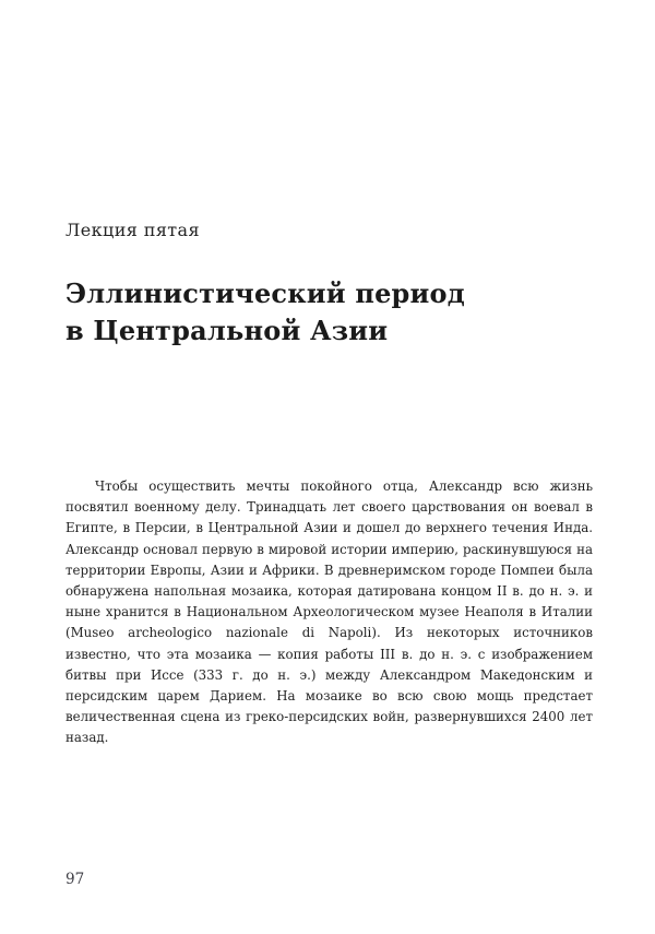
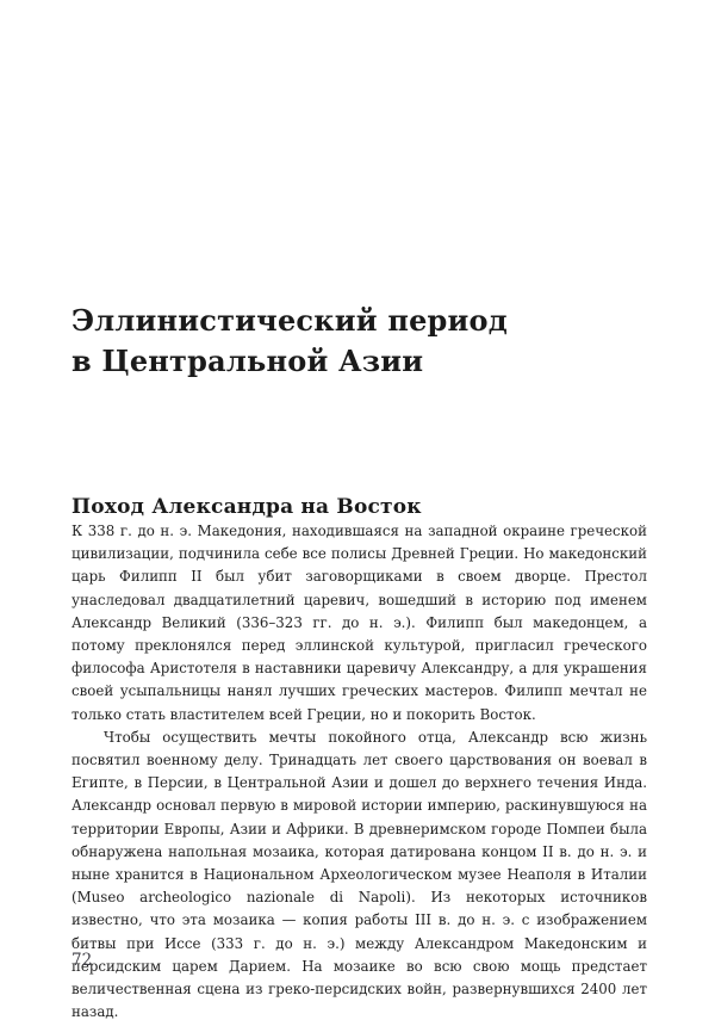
- Лекция пятая
  Эллинистический период
  в Центральной Азии
+ Поход Александра на Восток
+ К 338 г. до н. э. Македония, находившаяся на западной окраине греческой цивилизации, подчинила себе все полисы Древней Греции. Но македонский царь Филипп II был убит заговорщиками в своем дворце. Престол унаследовал двадцатилетний царевич, вошедший в историю под именем Александр Великий (336–323 гг. до н. э.). Филипп был македонцем, а потому преклонялся перед эллинской культурой, пригласил греческого философа Аристотеля в наставники царевичу Александру, а для украшения своей усыпальницы нанял лучших греческих мастеров. Филипп мечтал не только стать властителем всей Греции, но и покорить Восток.
  Чтобы осуществить мечты покойного отца, Александр всю жизнь посвятил военному делу. Тринадцать лет своего царствования он воевал в Египте, в Персии, в Центральной Азии и дошел до верхнего течения Инда. Александр основал первую в мировой истории империю, раскинувшуюся на территории Европы, Азии и Африки. В древнеримском городе Помпеи была обнаружена напольная мозаика, которая датирована концом II в. до н. э. и ныне хранится в Национальном Археологическом музее Неаполя в Италии (Museo archeologico nazionale di Napoli). Из некоторых источников известно, что эта мозаика — копия работы III в. до н. э. с изображением битвы при Иссе (333 г. до н. э.) между Александром Македонским и персидским царем Дарием. На мозаике во всю свою мощь предстает величественная сцена из греко-персидских войн, развернувшихся 2400 лет назад.
- 97
+ 72
